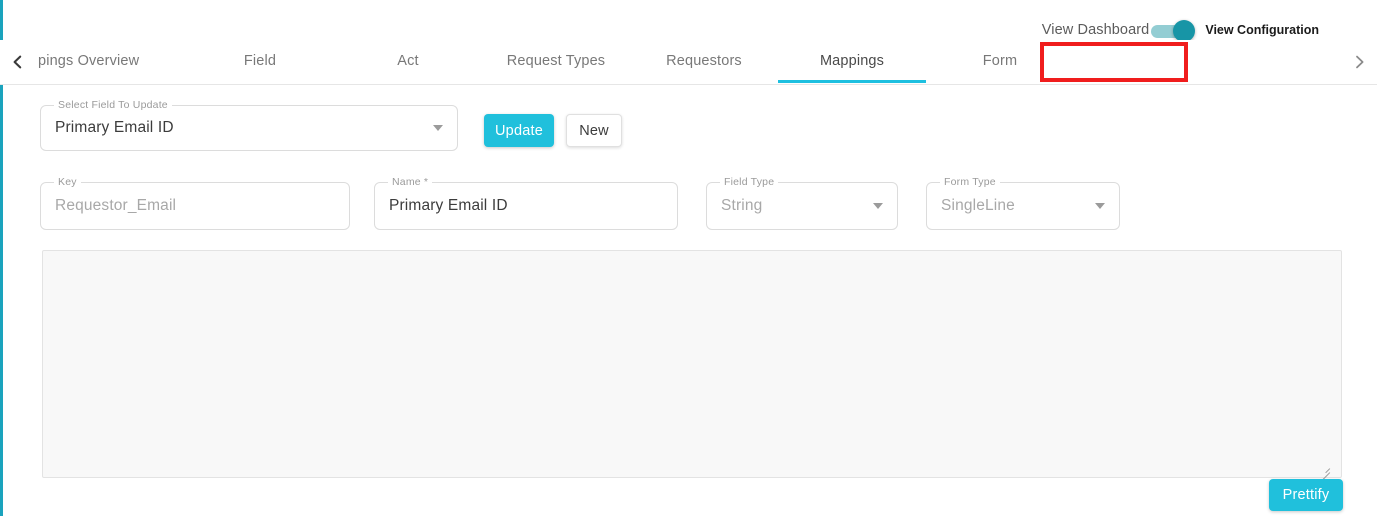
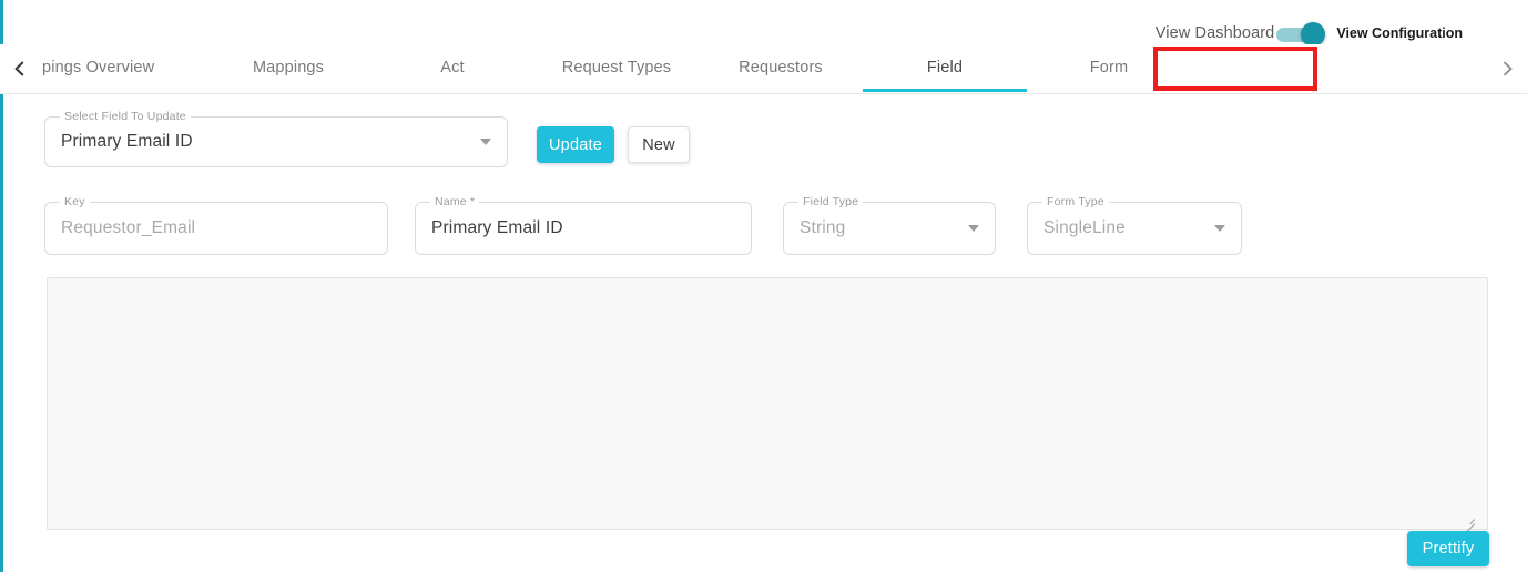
  View Dashboard
  View Configuration
  pings Overview
- Field
+ Mappings
  Act
  Request Types
  Requestors
- Mappings
+ Field
  Form
  Select Field To Update
  Primary Email ID
  Update
  New
  Key
  Requestor_Email
  Name *
  Primary Email ID
  Field Type
  String
  Form Type
  SingleLine
  Prettify
